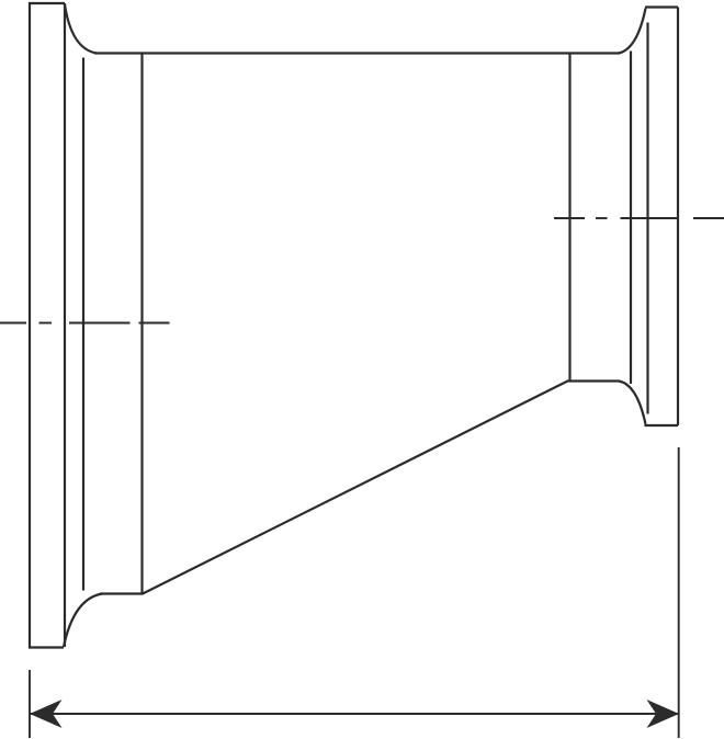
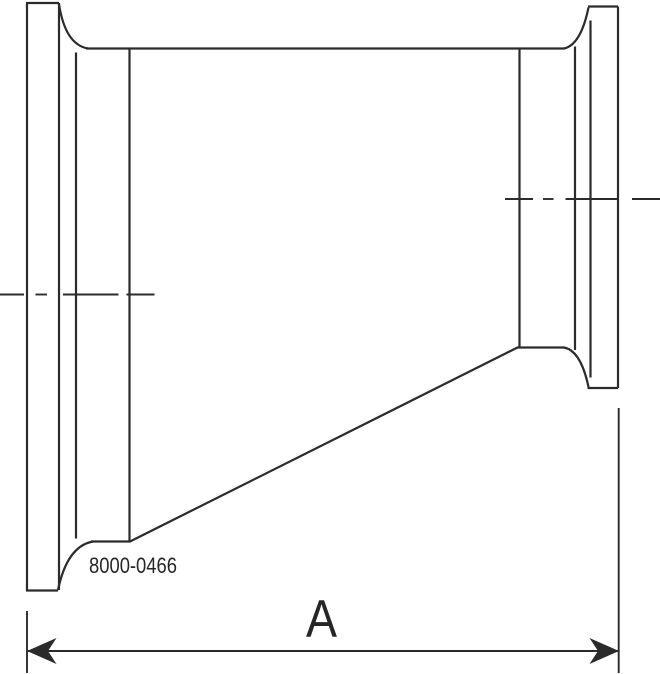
+ 8000-0466
+ A
